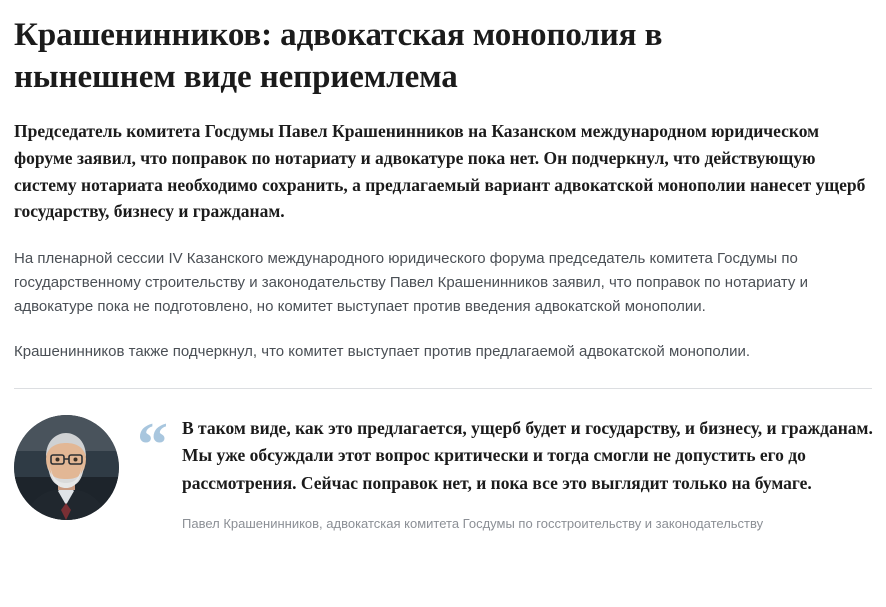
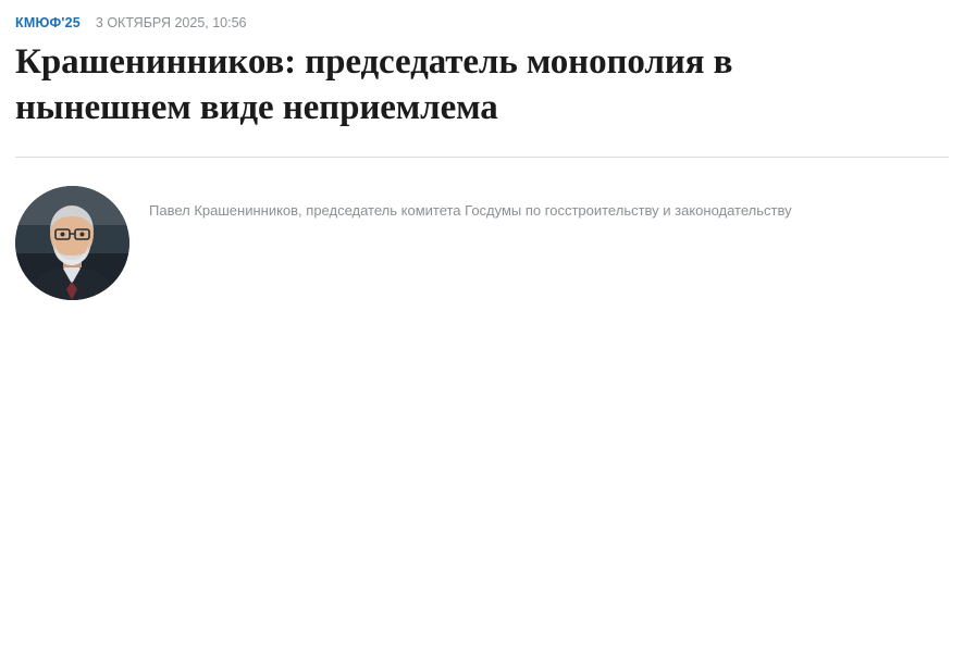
+ КМЮФ'25
+ 3 ОКТЯБРЯ 2025, 10:56
- Крашенинников: адвокатская монополия в нынешнем виде неприемлема
+ Крашенинников: председатель монополия в нынешнем виде неприемлема
- Председатель комитета Госдумы Павел Крашенинников на Казанском международном юридическом форуме заявил, что поправок по нотариату и адвокатуре пока нет. Он подчеркнул, что действующую систему нотариата необходимо сохранить, а предлагаемый вариант адвокатской монополии нанесет ущерб государству, бизнесу и гражданам.
- На пленарной сессии IV Казанского международного юридического форума председатель комитета Госдумы по государственному строительству и законодательству Павел Крашенинников заявил, что поправок по нотариату и адвокатуре пока не подготовлено, но комитет выступает против введения адвокатской монополии.
- Крашенинников также подчеркнул, что комитет выступает против предлагаемой адвокатской монополии.
- “
- В таком виде, как это предлагается, ущерб будет и государству, и бизнесу, и гражданам. Мы уже обсуждали этот вопрос критически и тогда смогли не допустить его до рассмотрения. Сейчас поправок нет, и пока все это выглядит только на бумаге.
- Павел Крашенинников, адвокатская комитета Госдумы по госстроительству и законодательству
+ Павел Крашенинников, председатель комитета Госдумы по госстроительству и законодательству
